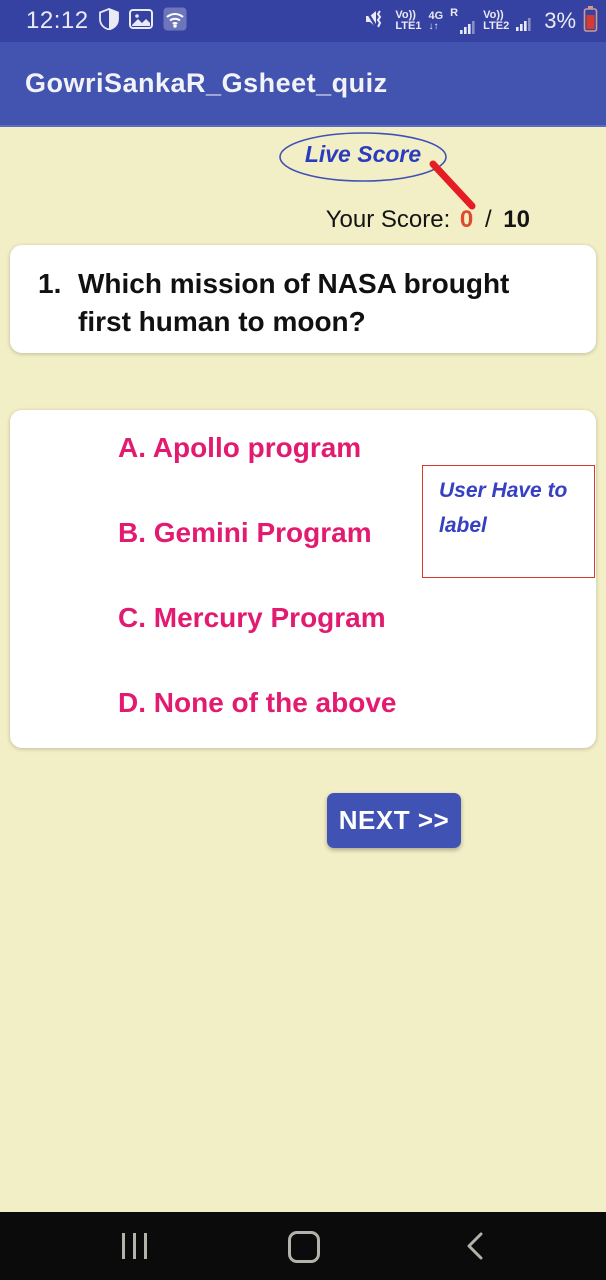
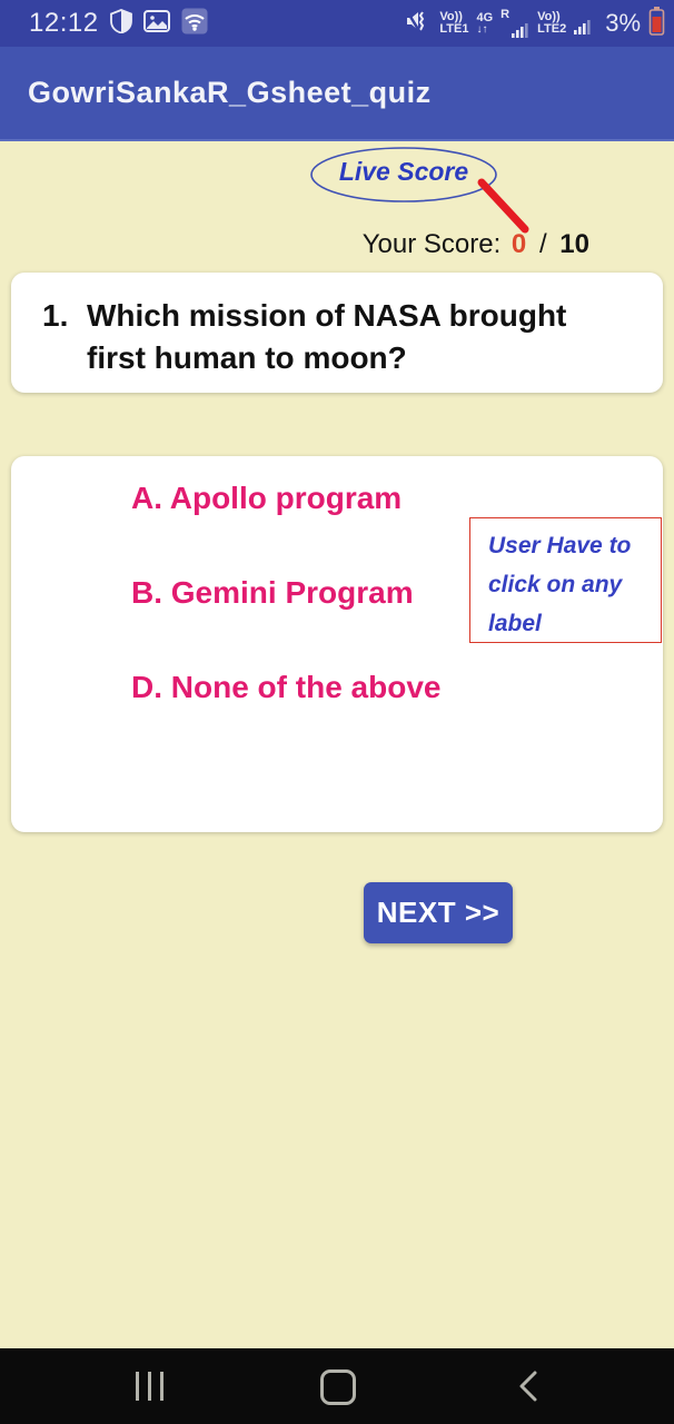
  12:12
  Vo))
  LTE1
  4G
  ↓↑
  R
  Vo))
  LTE2
  3%
  GowriSankaR_Gsheet_quiz
  Live Score
  Your Score: 0 / 10
  1.
  Which mission of NASA brought
  first human to moon?
  A. Apollo program
  B. Gemini Program
- C. Mercury Program
  D. None of the above
  User Have to
+ click on any
  label
  NEXT >>
